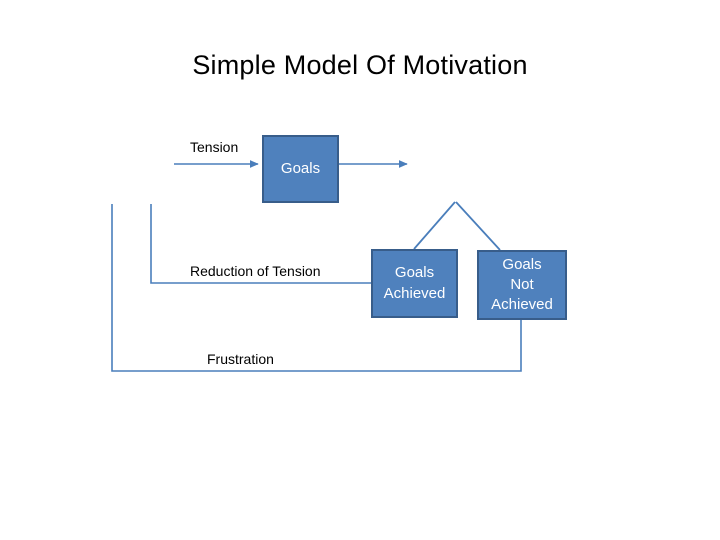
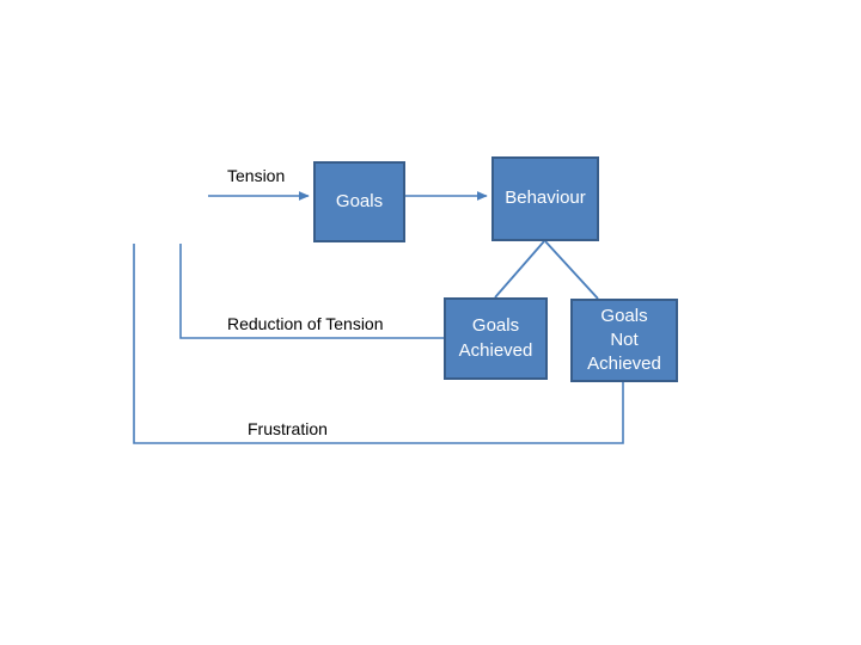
- Simple Model Of Motivation
  Goals
+ Behaviour
  Goals
  Achieved
  Goals
  Not
  Achieved
  Tension
  Reduction of Tension
  Frustration
